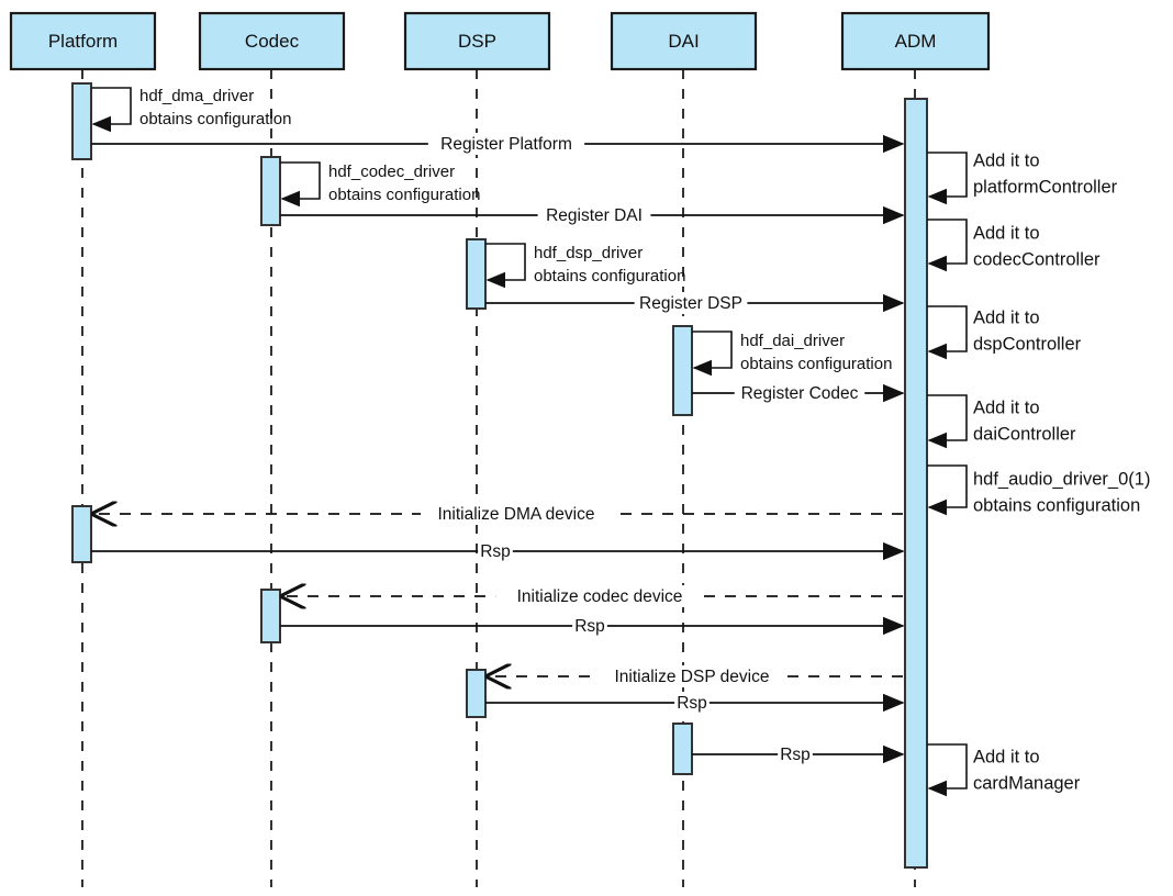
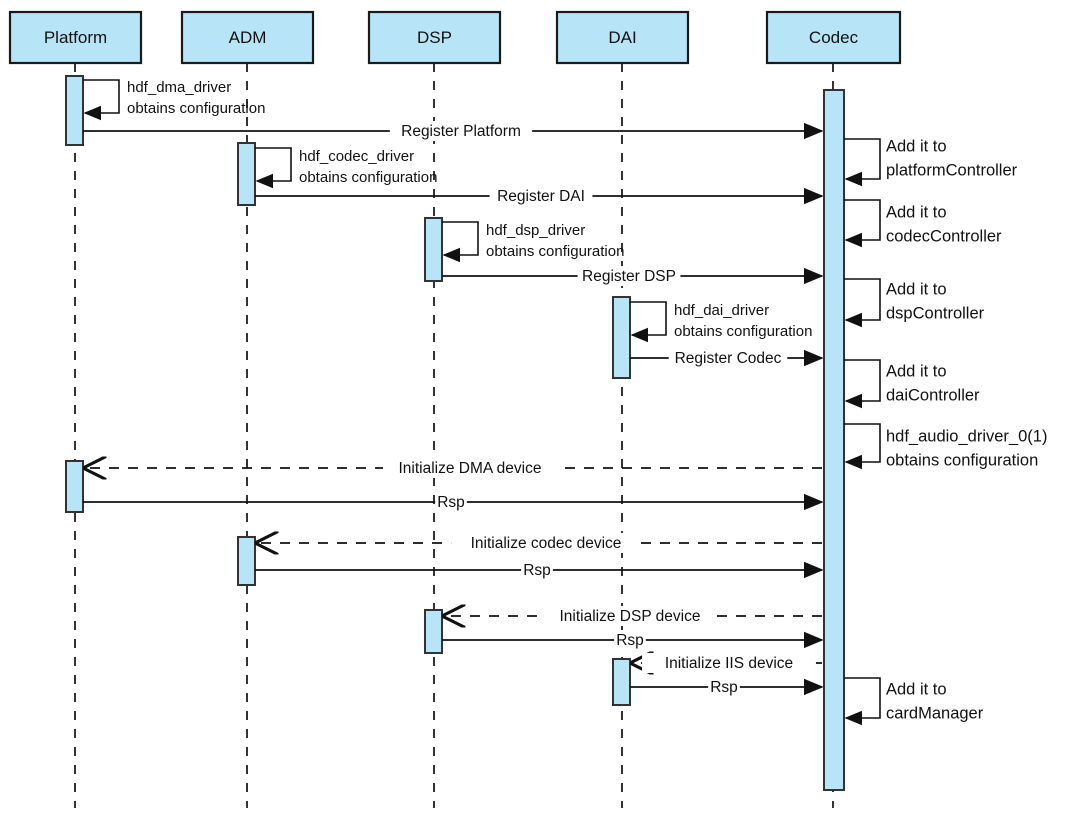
  Platform
- Codec
+ ADM
  DSP
  DAI
- ADM
+ Codec
  Register Platform
  Register DAI
  Register DSP
  Register Codec
  Initialize DMA device
  Rsp
  Initialize codec device
  Rsp
  Initialize DSP device
  Rsp
+ Initialize IIS device
  Rsp
  hdf_dma_driver
  obtains configuration
  hdf_codec_driver
  obtains configuration
  hdf_dsp_driver
  obtains configuration
  hdf_dai_driver
  obtains configuration
  Add it to
  platformController
  Add it to
  codecController
  Add it to
  dspController
  Add it to
  daiController
  hdf_audio_driver_0(1)
  obtains configuration
  Add it to
  cardManager
